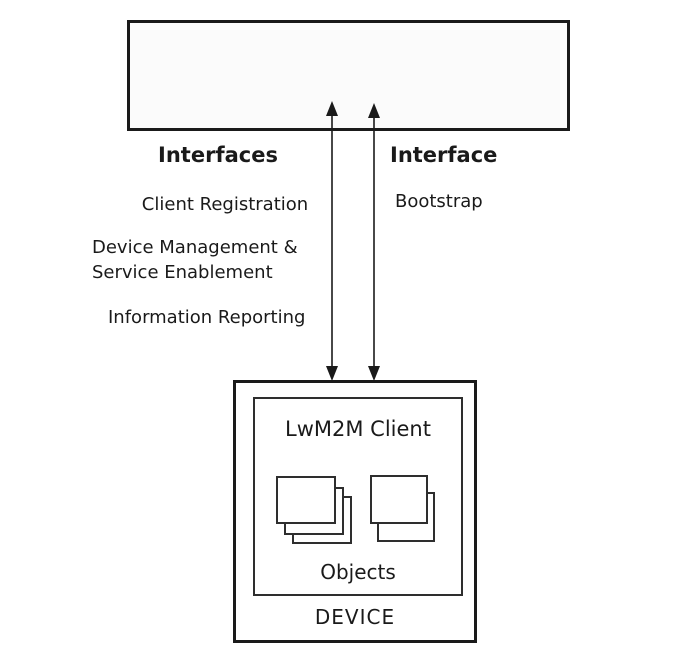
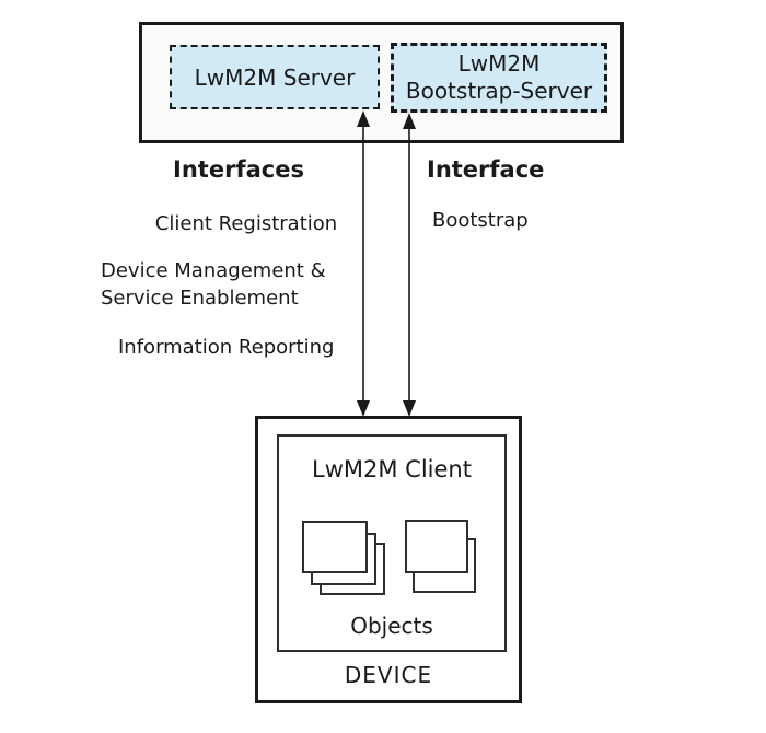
+ LwM2M Server
+ LwM2M
+ Bootstrap-Server
  Interfaces
  Interface
  Client Registration
  Device Management &
  Service Enablement
  Information Reporting
  Bootstrap
  LwM2M Client
  Objects
  DEVICE
